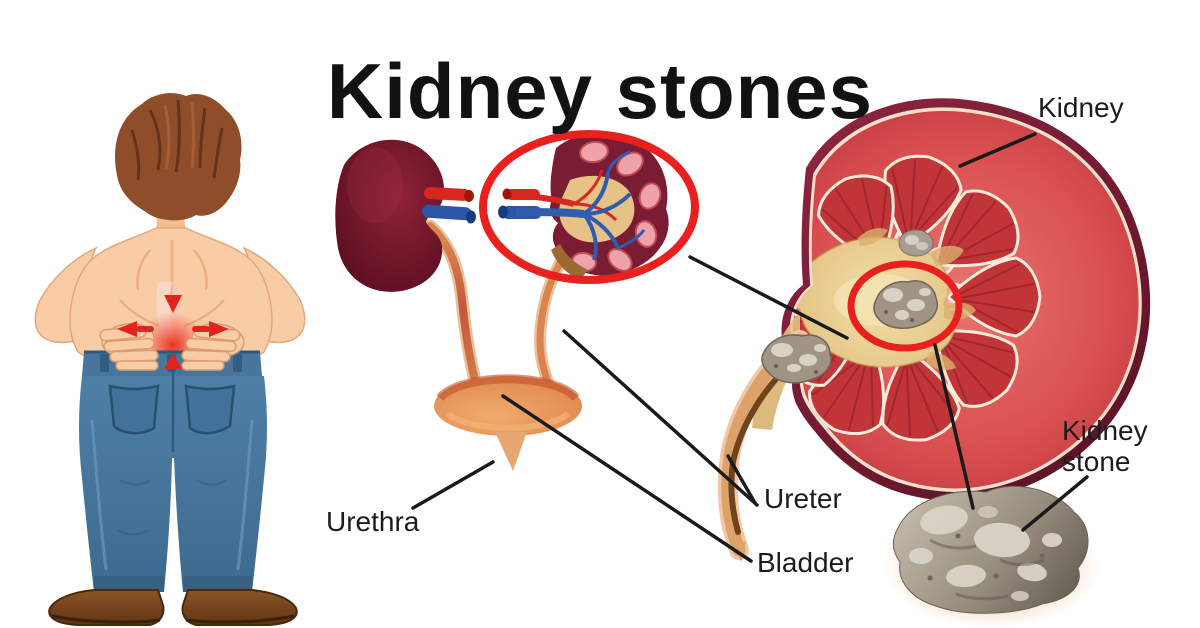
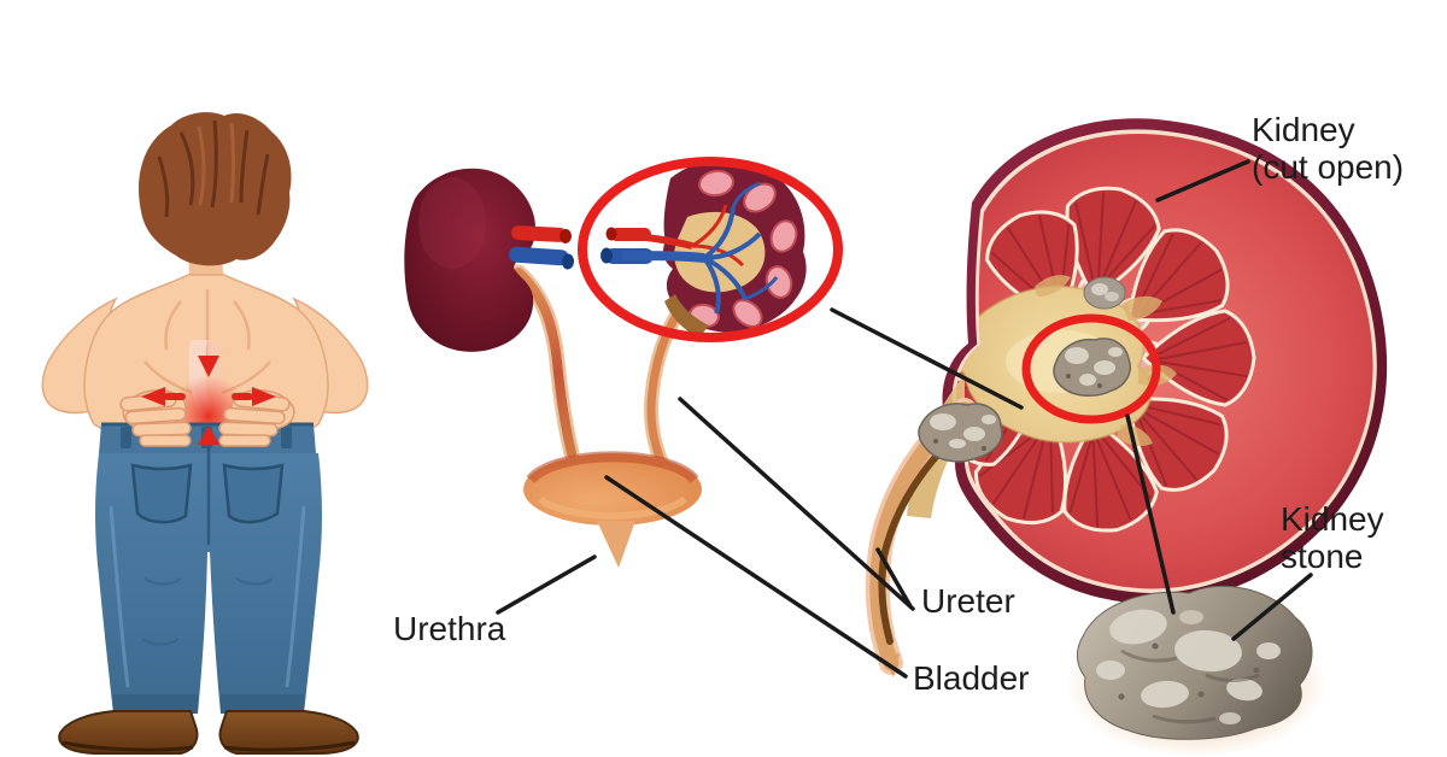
- Kidney stones
  Kidney
+ (cut open)
  Ureter
  Bladder
  Urethra
  Kidney
  stone
